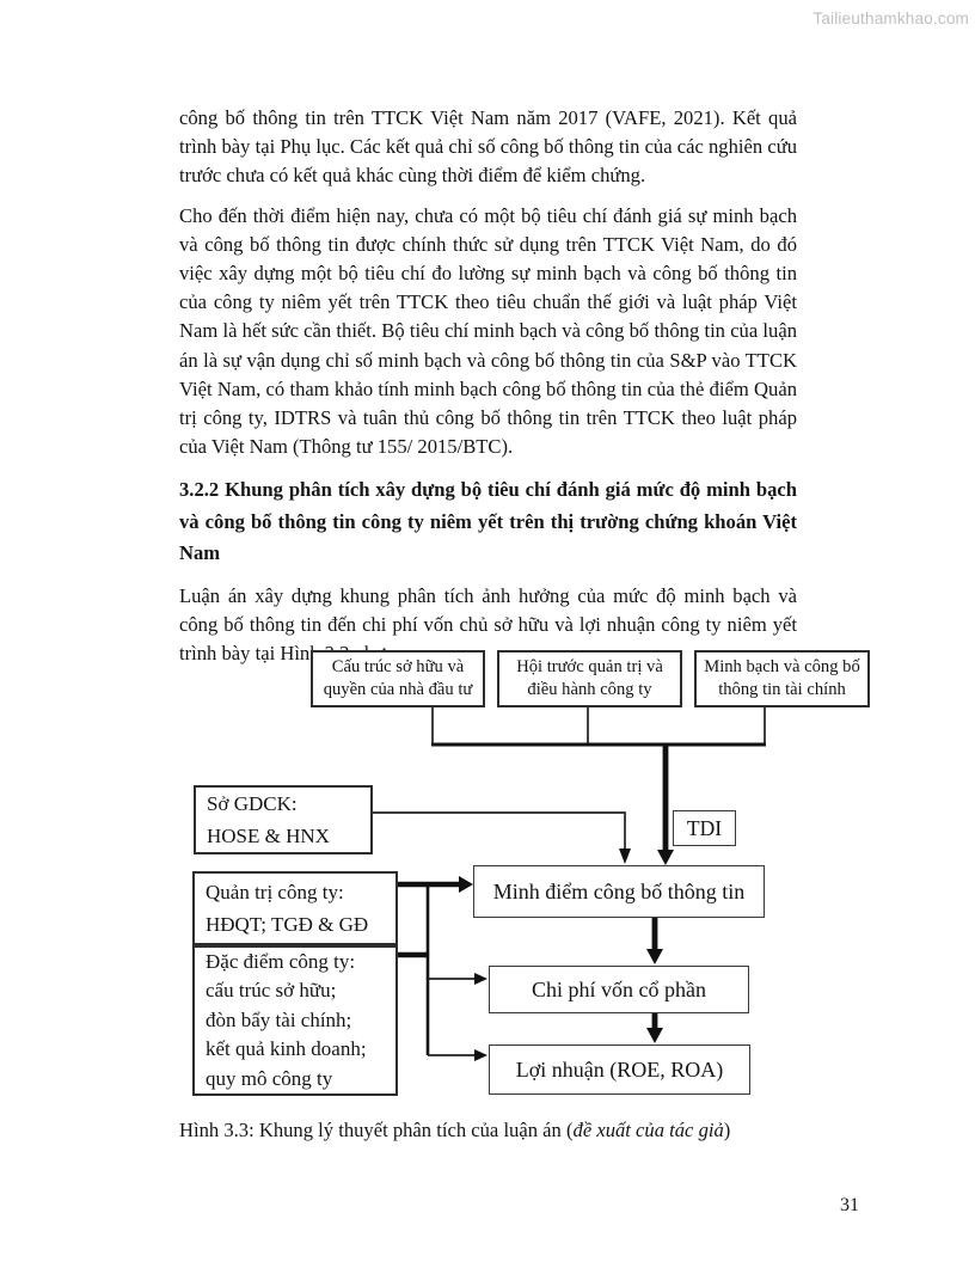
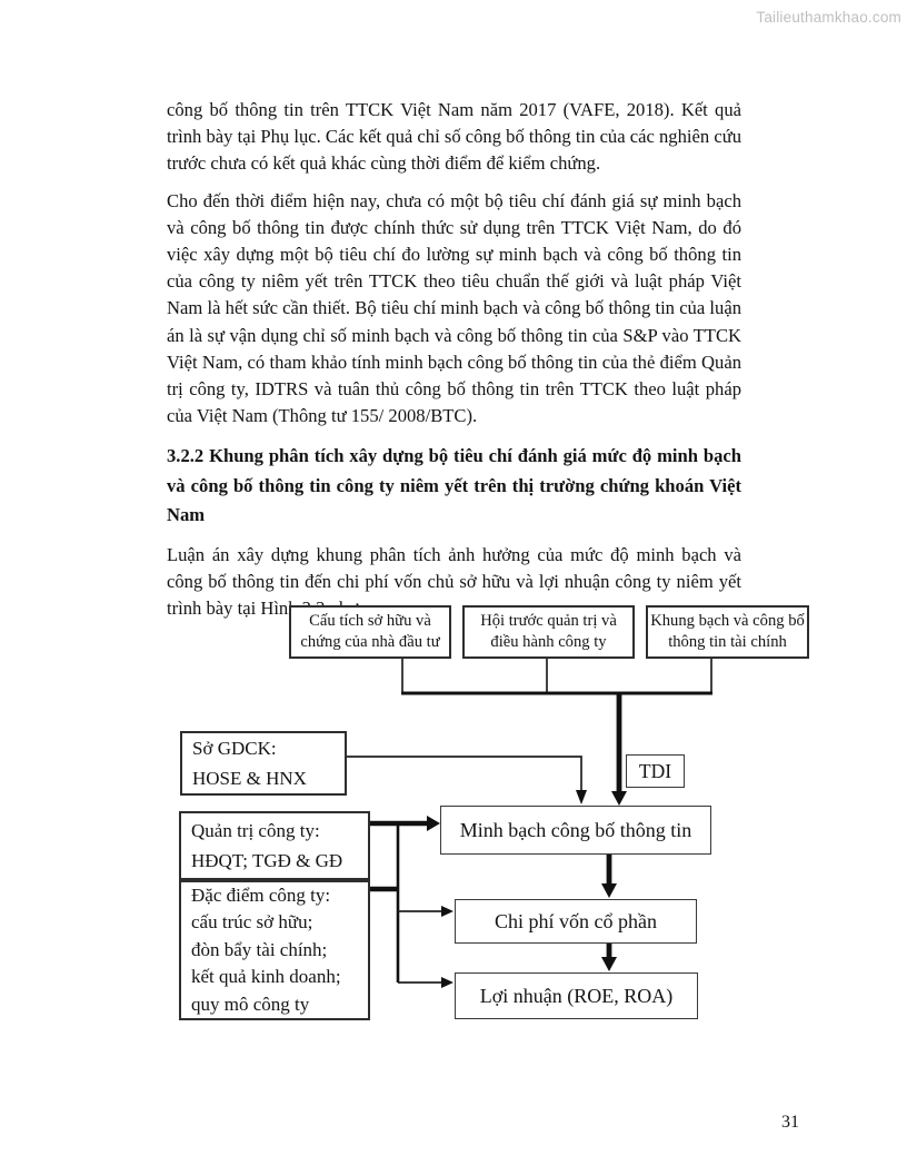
  Tailieuthamkhao.com
- công bố thông tin trên TTCK Việt Nam năm 2017 (VAFE, 2021). Kết quả trình bày tại Phụ lục. Các kết quả chỉ số công bố thông tin của các nghiên cứu trước chưa có kết quả khác cùng thời điểm để kiểm chứng.
+ công bố thông tin trên TTCK Việt Nam năm 2017 (VAFE, 2018). Kết quả trình bày tại Phụ lục. Các kết quả chỉ số công bố thông tin của các nghiên cứu trước chưa có kết quả khác cùng thời điểm để kiểm chứng.
- Cho đến thời điểm hiện nay, chưa có một bộ tiêu chí đánh giá sự minh bạch và công bố thông tin được chính thức sử dụng trên TTCK Việt Nam, do đó việc xây dựng một bộ tiêu chí đo lường sự minh bạch và công bố thông tin của công ty niêm yết trên TTCK theo tiêu chuẩn thế giới và luật pháp Việt Nam là hết sức cần thiết. Bộ tiêu chí minh bạch và công bố thông tin của luận án là sự vận dụng chỉ số minh bạch và công bố thông tin của S&P vào TTCK Việt Nam, có tham khảo tính minh bạch công bố thông tin của thẻ điểm Quản trị công ty, IDTRS và tuân thủ công bố thông tin trên TTCK theo luật pháp của Việt Nam (Thông tư 155/ 2015/BTC).
+ Cho đến thời điểm hiện nay, chưa có một bộ tiêu chí đánh giá sự minh bạch và công bố thông tin được chính thức sử dụng trên TTCK Việt Nam, do đó việc xây dựng một bộ tiêu chí đo lường sự minh bạch và công bố thông tin của công ty niêm yết trên TTCK theo tiêu chuẩn thế giới và luật pháp Việt Nam là hết sức cần thiết. Bộ tiêu chí minh bạch và công bố thông tin của luận án là sự vận dụng chỉ số minh bạch và công bố thông tin của S&P vào TTCK Việt Nam, có tham khảo tính minh bạch công bố thông tin của thẻ điểm Quản trị công ty, IDTRS và tuân thủ công bố thông tin trên TTCK theo luật pháp của Việt Nam (Thông tư 155/ 2008/BTC).
  3.2.2 Khung phân tích xây dựng bộ tiêu chí đánh giá mức độ minh bạch và công bố thông tin công ty niêm yết trên thị trường chứng khoán Việt Nam
  Luận án xây dựng khung phân tích ảnh hưởng của mức độ minh bạch và công bố thông tin đến chi phí vốn chủ sở hữu và lợi nhuận công ty niêm yết trình bày tại Hìn
- Cấu trúc sở hữu và
+ Cấu tích sở hữu và
- quyền của nhà đầu tư
+ chứng của nhà đầu tư
  Hội trước quản trị và
  điều hành công ty
- Minh bạch và công bố
+ Khung bạch và công bố
  thông tin tài chính
  Sở GDCK:
  HOSE & HNX
  TDI
- Minh điểm công bố thông tin
+ Minh bạch công bố thông tin
  Quản trị công ty:
  HĐQT; TGĐ & GĐ
  Đặc điểm công ty:
  cấu trúc sở hữu;
  đòn bẩy tài chính;
  kết quả kinh doanh;
  quy mô công ty
  Chi phí vốn cổ phần
  Lợi nhuận (ROE, ROA)
- Hình 3.3: Khung lý thuyết phân tích của luận án (đề xuất của tác giả)
  31
